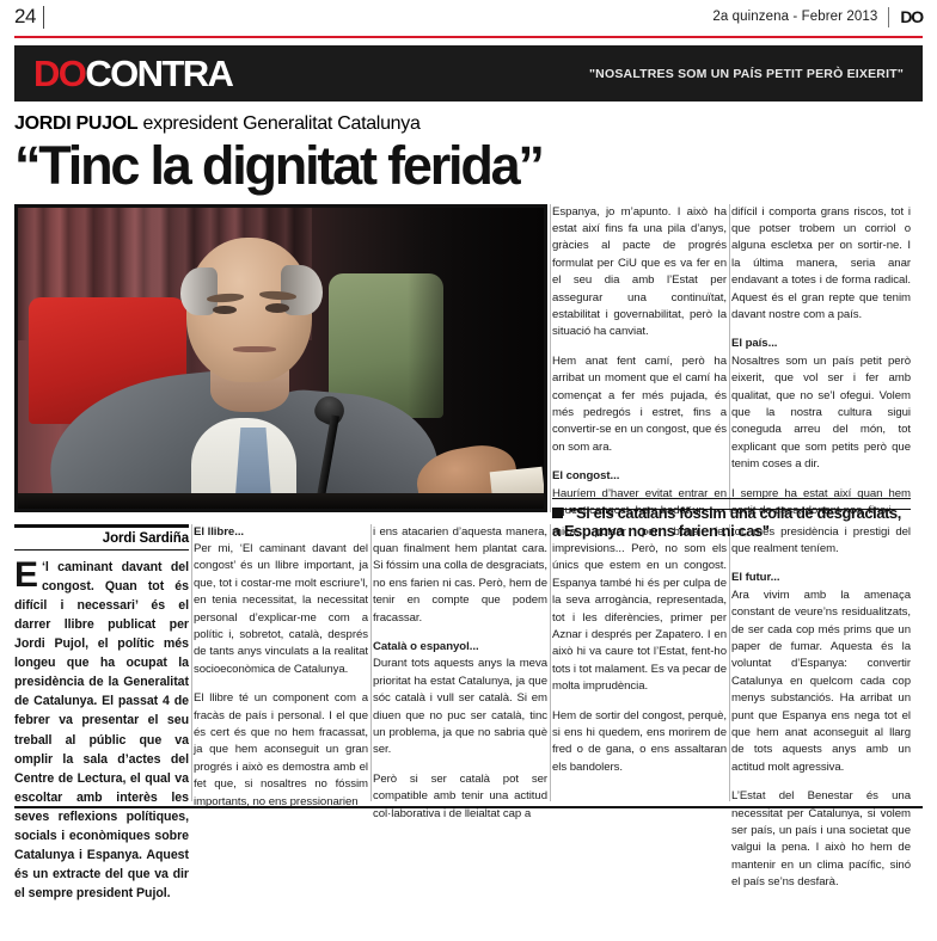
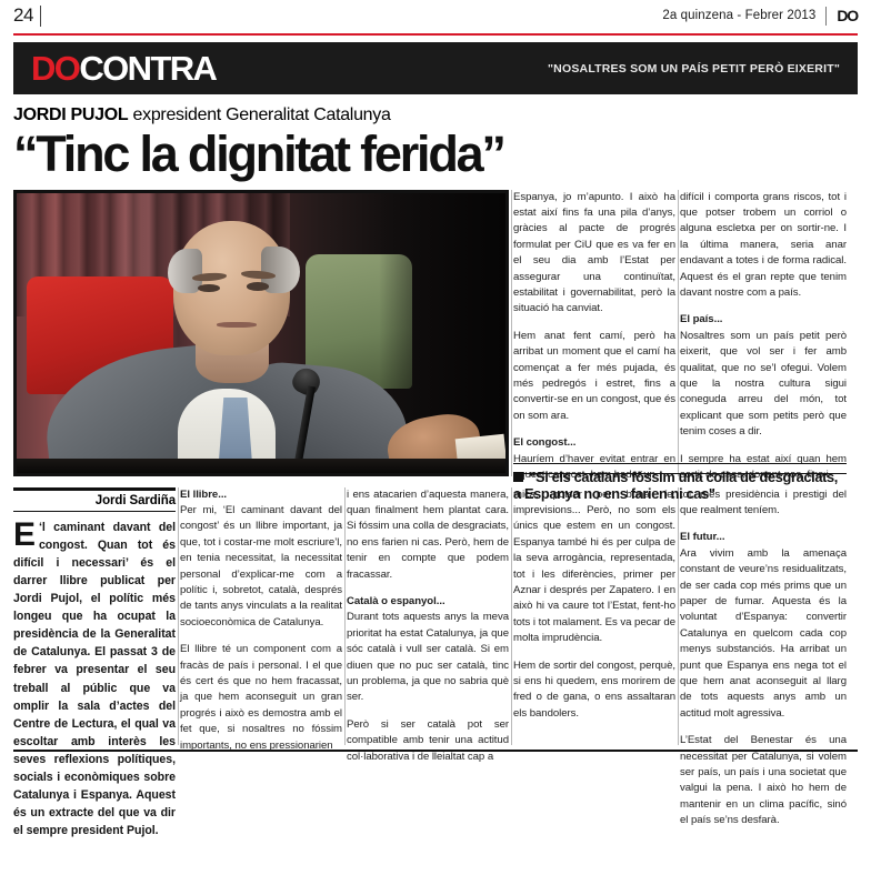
  24
  2a quinzena - Febrer 2013
  DO
  DOCONTRA
  "NOSALTRES SOM UN PAÍS PETIT PERÒ EIXERIT"
  JORDI PUJOL expresident Generalitat Catalunya
  “Tinc la dignitat ferida”
  Espanya, jo m’apunto. I això ha estat així fins fa una pila d’anys, gràcies al pacte de progrés formulat per CiU que es va fer en el seu dia amb l’Estat per assegurar una continuïtat, estabilitat i governabilitat, però la situació ha canviat.
  Hem anat fent camí, però ha arribat un moment que el camí ha començat a fer més pujada, és més pedregós i estret, fins a convertir-se en un congost, que és on som ara.
  El congost...
  Hauríem d’haver evitat entrar en uest congost, hem badat un
  difícil i comporta grans riscos, tot i que potser trobem un corriol o alguna escletxa per on sortir-ne. I la última manera, seria anar endavant a totes i de forma radical. Aquest és el gran repte que tenim davant nostre com a país.
  El país...
  Nosaltres som un país petit però eixerit, que vol ser i fer amb qualitat, que no se’l ofegui. Volem que la nostra cultura sigui coneguda arreu del món, tot explicant que som petits però que tenim coses a dir.
  I sempre ha estat així quan hem sortit de casa, donant-nos, fins i
  “Si els catalans fóssim una colla de desgraciats, a Espanya no ens farien ni cas"
  Jordi Sardiña
  ‘
  E
- l caminant davant del congost. Quan tot és difícil i necessari’ és el darrer llibre publicat per Jordi Pujol, el polític més longeu que ha ocupat la presidència de la Generalitat de Catalunya. El passat 4 de febrer va presentar el seu treball al públic que va omplir la sala d’actes del Centre de Lectura, el qual va escoltar amb interès les seves reflexions polítiques, socials i econòmiques sobre Catalunya i Espanya. Aquest és un extracte del que va dir el sempre president Pujol.
+ l caminant davant del congost. Quan tot és difícil i necessari’ és el darrer llibre publicat per Jordi Pujol, el polític més longeu que ha ocupat la presidència de la Generalitat de Catalunya. El passat 3 de febrer va presentar el seu treball al públic que va omplir la sala d’actes del Centre de Lectura, el qual va escoltar amb interès les seves reflexions polítiques, socials i econòmiques sobre Catalunya i Espanya. Aquest és un extracte del que va dir el sempre president Pujol.
  El llibre...
  Per mi, ‘El caminant davant del congost’ és un llibre important, ja que, tot i costar-me molt escriure’l, en tenia necessitat, la necessitat personal d’explicar-me com a polític i, sobretot, català, després de tants anys vinculats a la realitat socioeconòmica de Catalunya.
  El llibre té un component com a fracàs de país i personal. I el que és cert és que no hem fracassat, ja que hem aconseguit un gran progrés i això es demostra amb el fet que, si nosaltres no fóssim importants, no ens pressionarien
  i ens atacarien d’aquesta manera, quan finalment hem plantat cara. Si fóssim una colla de desgraciats, no ens farien ni cas. Però, hem de tenir en compte que podem fracassar.
  Català o espanyol...
  Durant tots aquests anys la meva prioritat ha estat Catalunya, ja que sóc català i vull ser català. Si em diuen que no puc ser català, tinc un problema, ja que no sabria què ser.
  Però si ser català pot ser compatible amb tenir una actitud col·laborativa i de lleialtat cap a
  mica, potser per bona fe, imprevisions... Però, no som els únics que estem en un congost. Espanya també hi és per culpa de la seva arrogància, representada, tot i les diferències, primer per Aznar i després per Zapatero. I en això hi va caure tot l’Estat, fent-ho tots i tot malament. Es va pecar de molta imprudència.
  Hem de sortir del congost, perquè, si ens hi quedem, ens morirem de fred o de gana, o ens assaltaran els bandolers.
  tot, més presidència i prestigi del que realment teníem.
  El futur...
  Ara vivim amb la amenaça constant de veure’ns residualitzats, de ser cada cop més prims que un paper de fumar. Aquesta és la voluntat d’Espanya: convertir Catalunya en quelcom cada cop menys substanciós. Ha arribat un punt que Espanya ens nega tot el que hem anat aconseguit al llarg de tots aquests anys amb un actitud molt agressiva.
  L’Estat del Benestar és una necessitat per Catalunya, si volem ser país, un país i una societat que valgui la pena. I això ho hem de mantenir en un clima pacífic, sinó el país se’ns desfarà.
